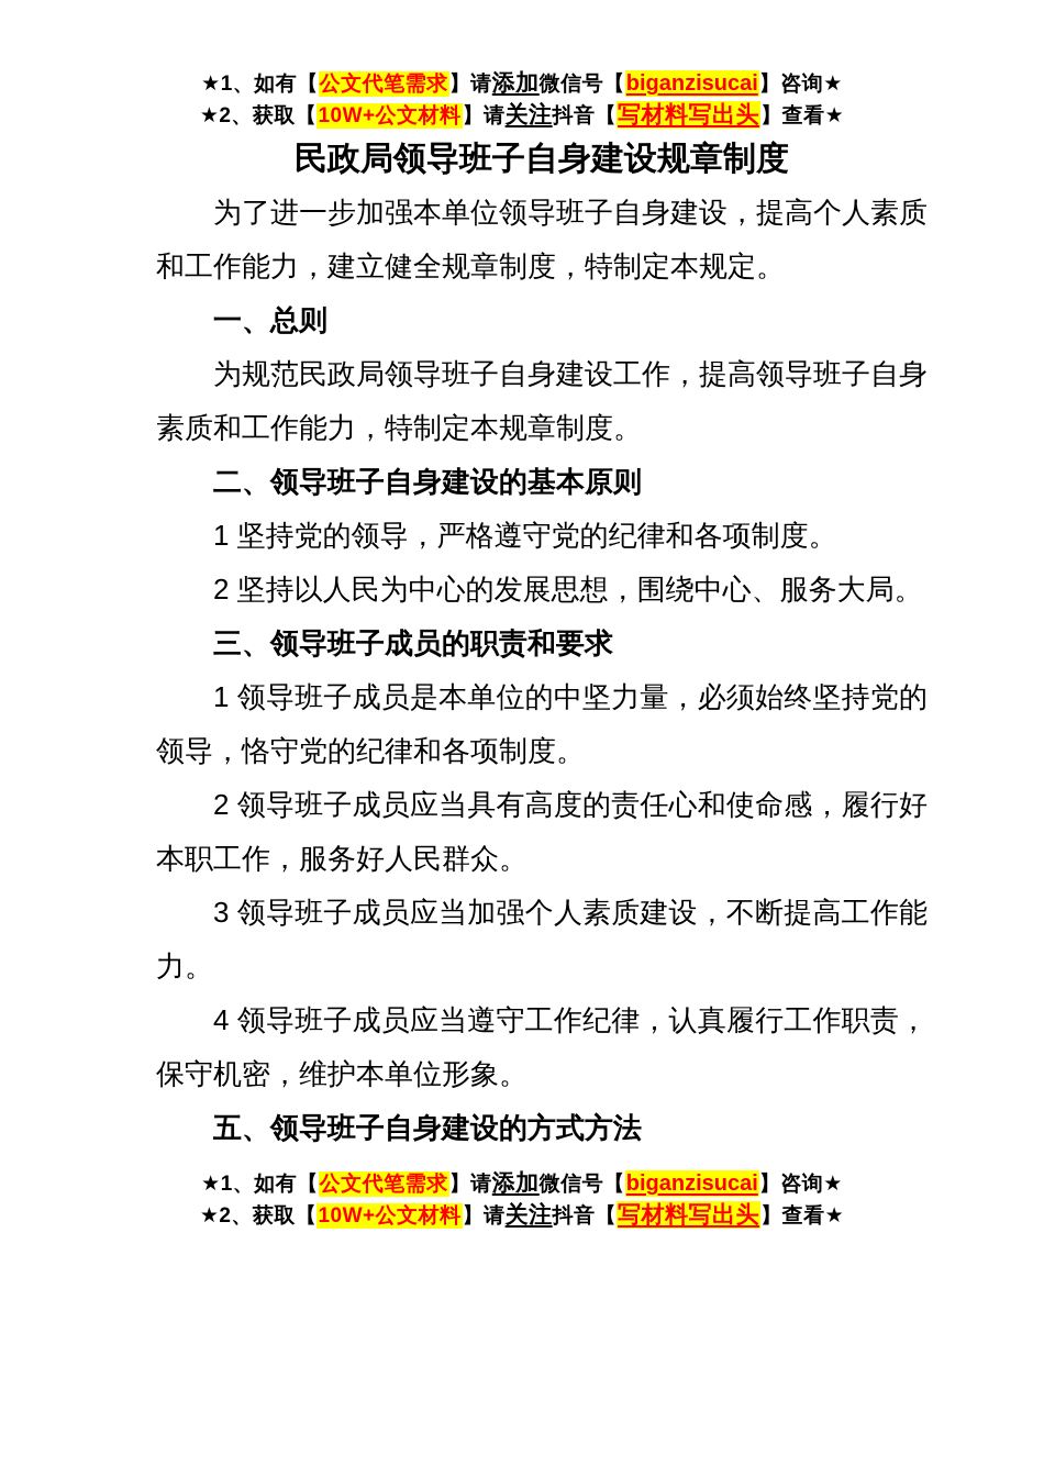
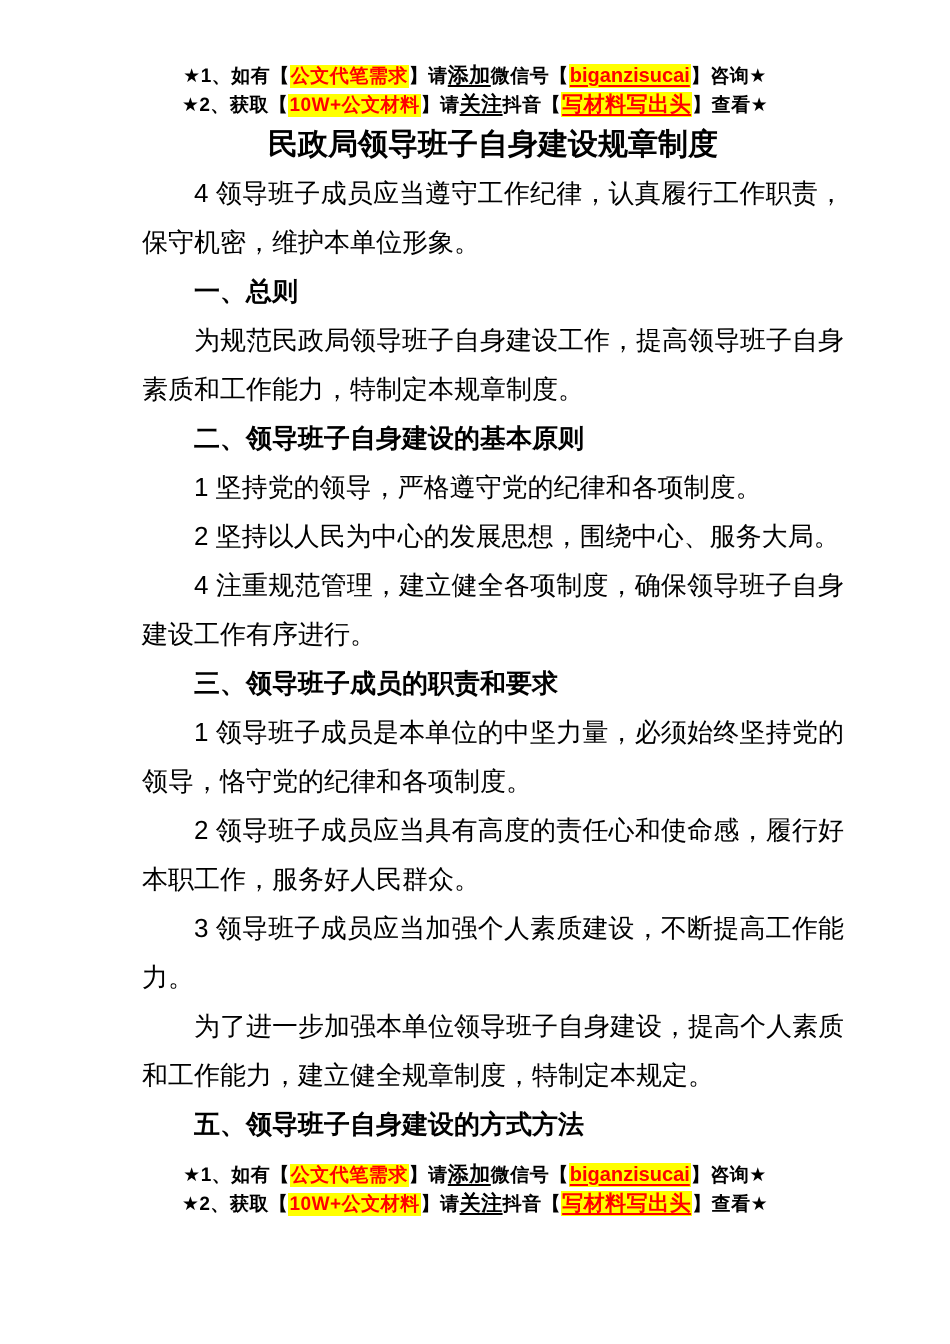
  ★1、如有【公文代笔需求】请添加微信号【biganzisucai】咨询★
  ★2、获取【10W+公文材料】请关注抖音【写材料写出头】查看★
  民政局领导班子自身建设规章制度
- 为了进一步加强本单位领导班子自身建设，提高个人素质和工作能力，建立健全规章制度，特制定本规定。
+ 4 领导班子成员应当遵守工作纪律，认真履行工作职责，保守机密，维护本单位形象。
  一、总则
  为规范民政局领导班子自身建设工作，提高领导班子自身素质和工作能力，特制定本规章制度。
  二、领导班子自身建设的基本原则
  1 坚持党的领导，严格遵守党的纪律和各项制度。
  2 坚持以人民为中心的发展思想，围绕中心、服务大局。
+ 4 注重规范管理，建立健全各项制度，确保领导班子自身建设工作有序进行。
  三、领导班子成员的职责和要求
  1 领导班子成员是本单位的中坚力量，必须始终坚持党的领导，恪守党的纪律和各项制度。
  2 领导班子成员应当具有高度的责任心和使命感，履行好本职工作，服务好人民群众。
  3 领导班子成员应当加强个人素质建设，不断提高工作能力。
- 4 领导班子成员应当遵守工作纪律，认真履行工作职责，保守机密，维护本单位形象。
+ 为了进一步加强本单位领导班子自身建设，提高个人素质和工作能力，建立健全规章制度，特制定本规定。
  五、领导班子自身建设的方式方法
  ★1、如有【公文代笔需求】请添加微信号【biganzisucai】咨询★
  ★2、获取【10W+公文材料】请关注抖音【写材料写出头】查看★
